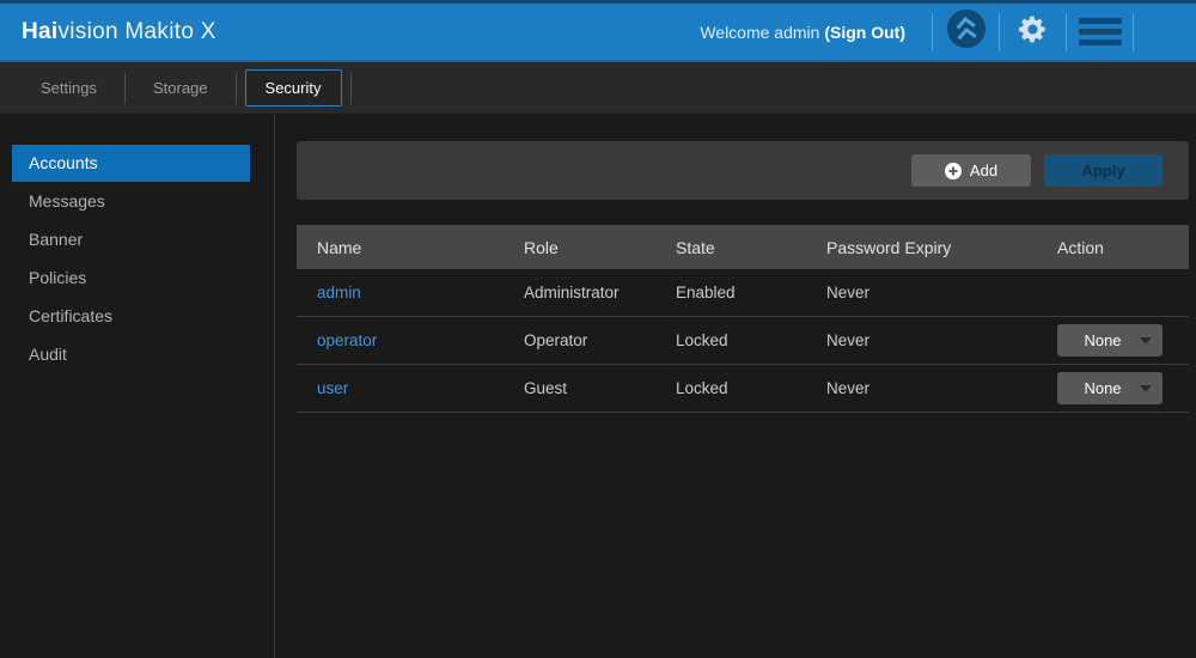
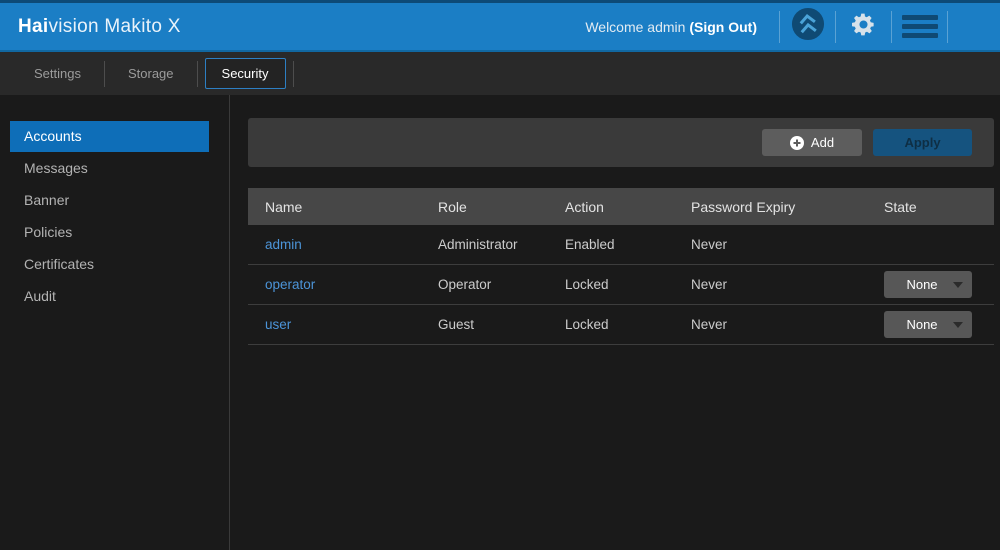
  Haivision Makito X
  Welcome admin (Sign Out)
  Settings
  Storage
  Security
  Accounts
  Messages
  Banner
  Policies
  Certificates
  Audit
  Add
  Apply
  Name
  Role
- State
+ Action
  Password Expiry
- Action
+ State
  admin
  Administrator
  Enabled
  Never
  operator
  Operator
  Locked
  Never
  None
  user
  Guest
  Locked
  Never
  None
